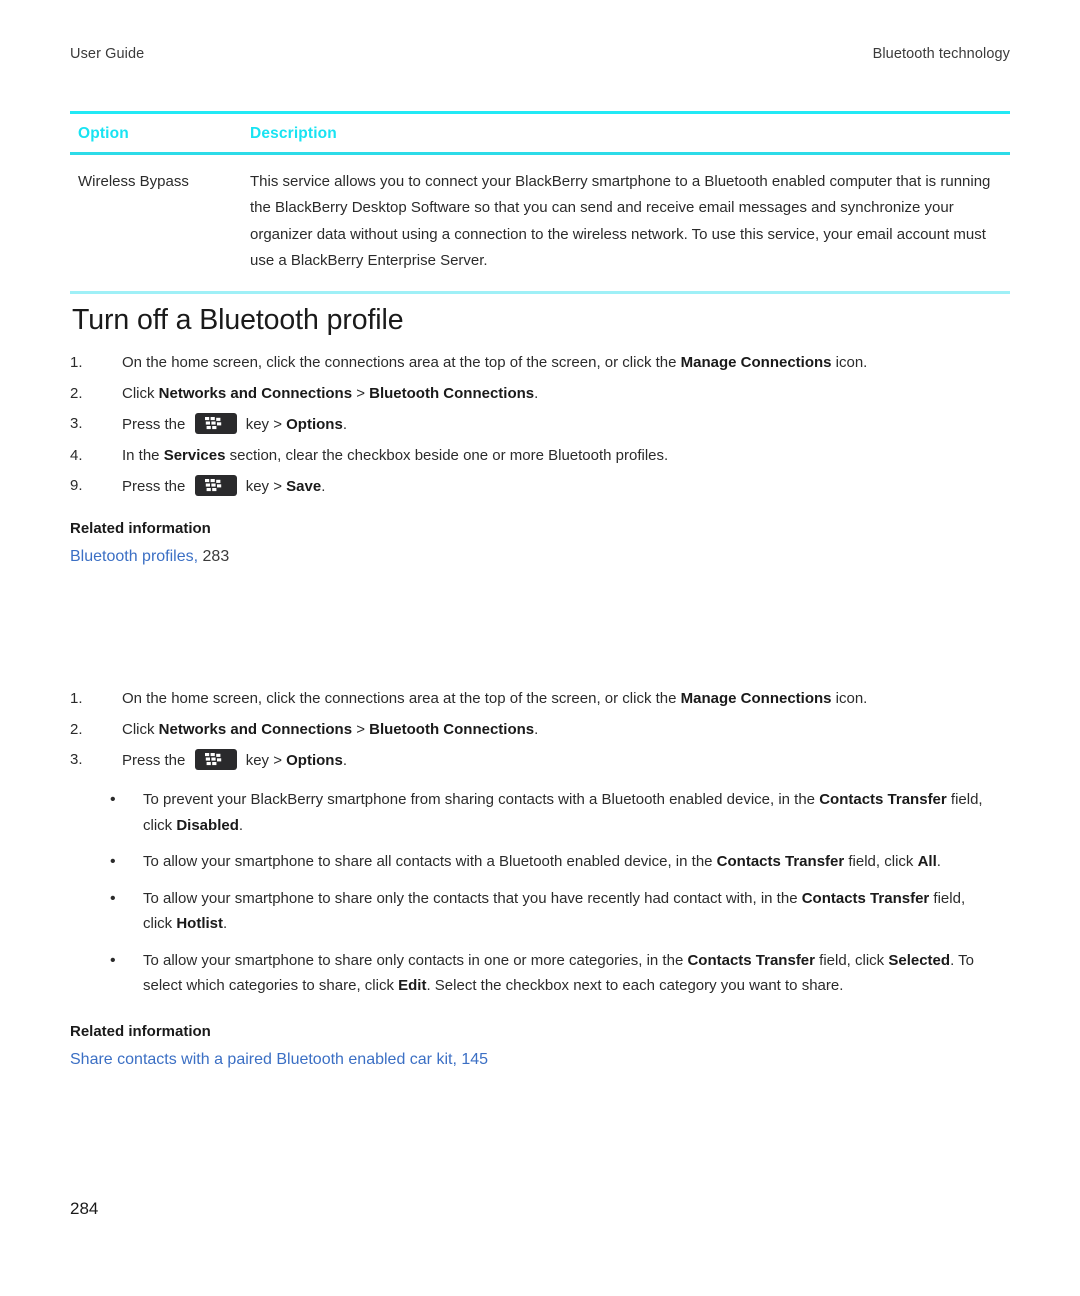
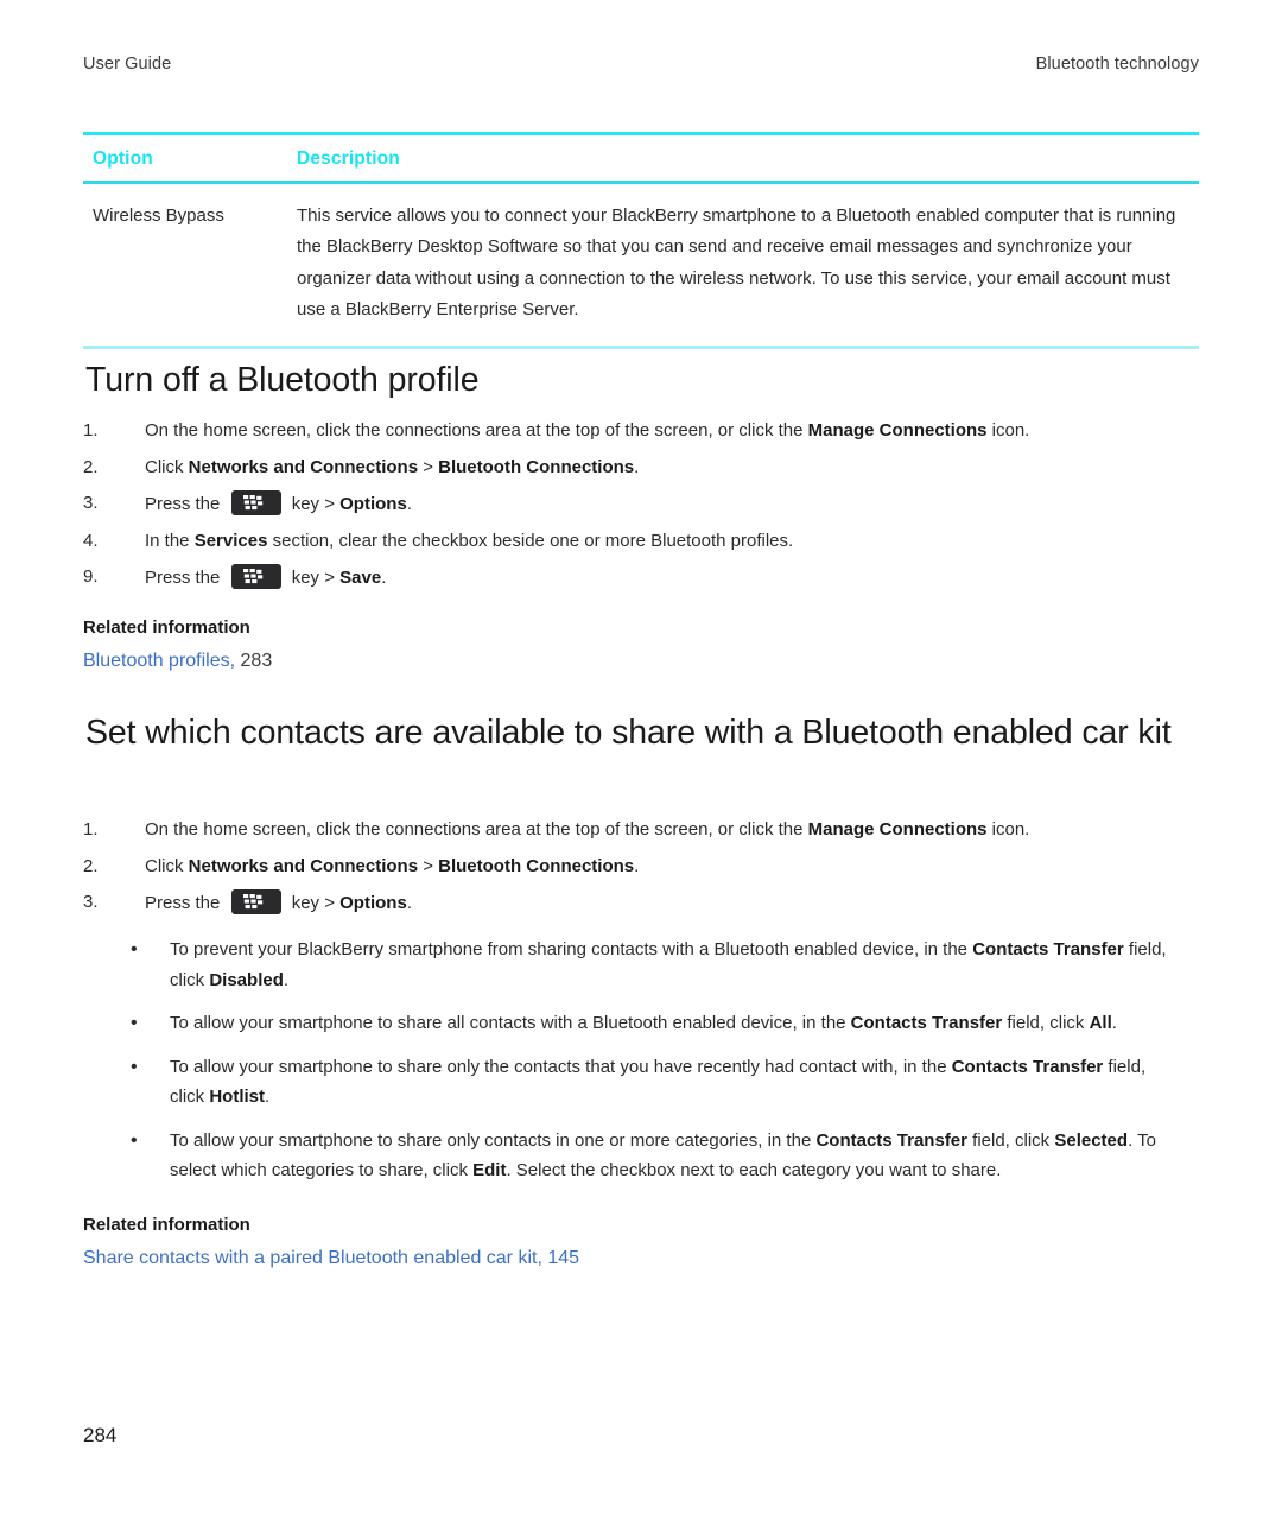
  User Guide
  Bluetooth technology
  Option
  Description
  Wireless Bypass
  This service allows you to connect your BlackBerry smartphone to a Bluetooth enabled computer that is running the BlackBerry Desktop Software so that you can send and receive email messages and synchronize your organizer data without using a connection to the wireless network. To use this service, your email account must use a BlackBerry Enterprise Server.
  Turn off a Bluetooth profile
  1.
  On the home screen, click the connections area at the top of the screen, or click the Manage Connections icon.
  2.
  Click Networks and Connections > Bluetooth Connections.
  3.
  Press the key > Options.
  4.
  In the Services section, clear the checkbox beside one or more Bluetooth profiles.
  9.
  Press the key > Save.
  Related information
  Bluetooth profiles, 283
+ Set which contacts are available to share with a Bluetooth enabled car kit
  1.
  On the home screen, click the connections area at the top of the screen, or click the Manage Connections icon.
  2.
  Click Networks and Connections > Bluetooth Connections.
  3.
  Press the key > Options.
  •
  To prevent your BlackBerry smartphone from sharing contacts with a Bluetooth enabled device, in the Contacts Transfer field, click Disabled.
  •
  To allow your smartphone to share all contacts with a Bluetooth enabled device, in the Contacts Transfer field, click All.
  •
  To allow your smartphone to share only the contacts that you have recently had contact with, in the Contacts Transfer field, click Hotlist.
  •
  To allow your smartphone to share only contacts in one or more categories, in the Contacts Transfer field, click Selected. To select which categories to share, click Edit. Select the checkbox next to each category you want to share.
  Related information
  Share contacts with a paired Bluetooth enabled car kit, 145
  284
